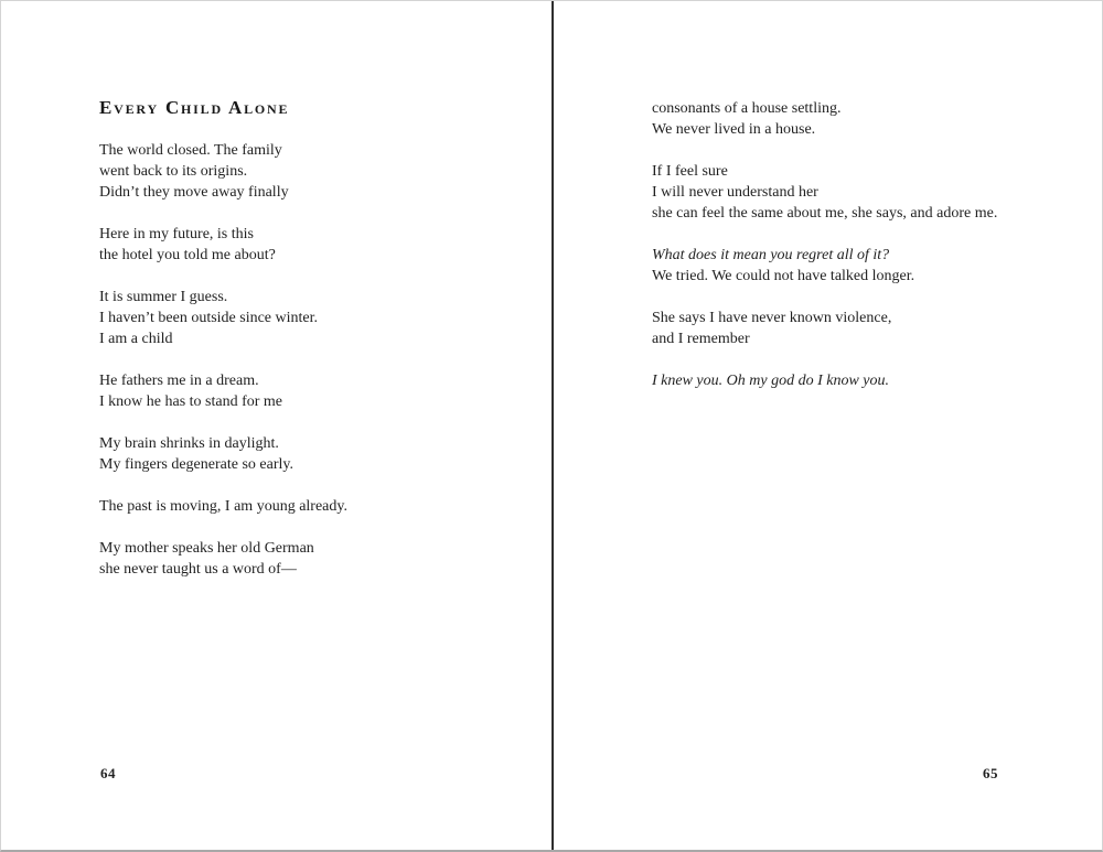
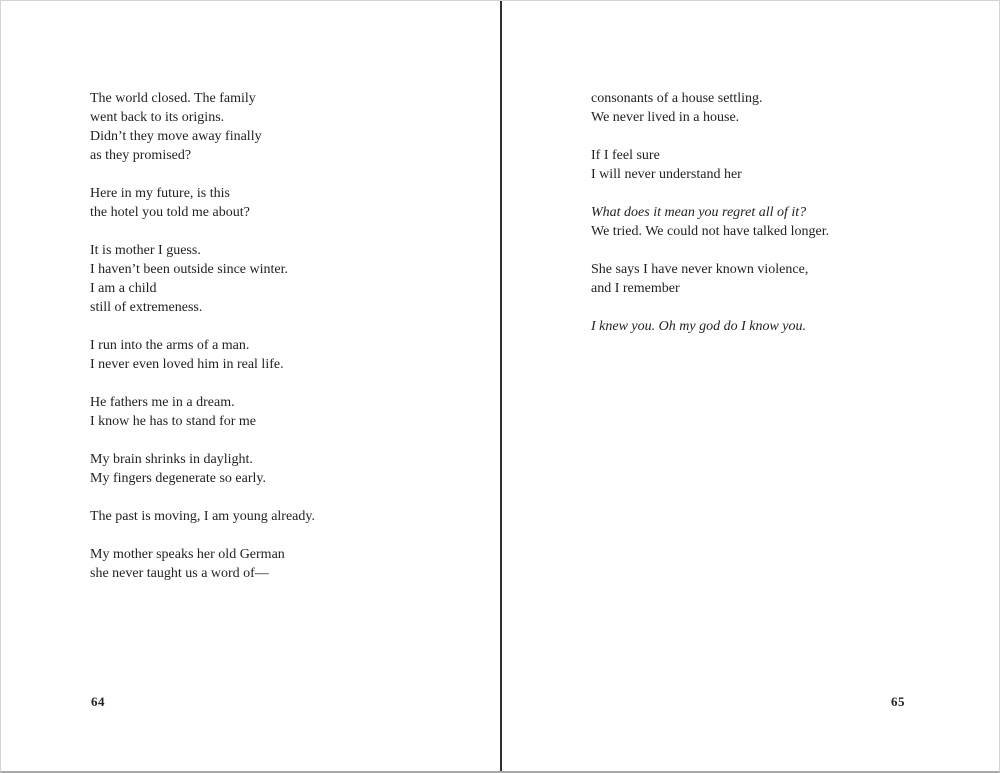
- Every Child Alone
  The world closed. The family
  went back to its origins.
  Didn’t they move away finally
+ as they promised?
  Here in my future, is this
  the hotel you told me about?
- It is summer I guess.
+ It is mother I guess.
  I haven’t been outside since winter.
  I am a child
+ still of extremeness.
+ I run into the arms of a man.
+ I never even loved him in real life.
  He fathers me in a dream.
  I know he has to stand for me
  My brain shrinks in daylight.
  My fingers degenerate so early.
  The past is moving, I am young already.
  My mother speaks her old German
  she never taught us a word of—
  64
  consonants of a house settling.
  We never lived in a house.
  If I feel sure
  I will never understand her
- she can feel the same about me, she says, and adore me.
  What does it mean you regret all of it?
  We tried. We could not have talked longer.
  She says I have never known violence,
  and I remember
  I knew you. Oh my god do I know you.
  65
